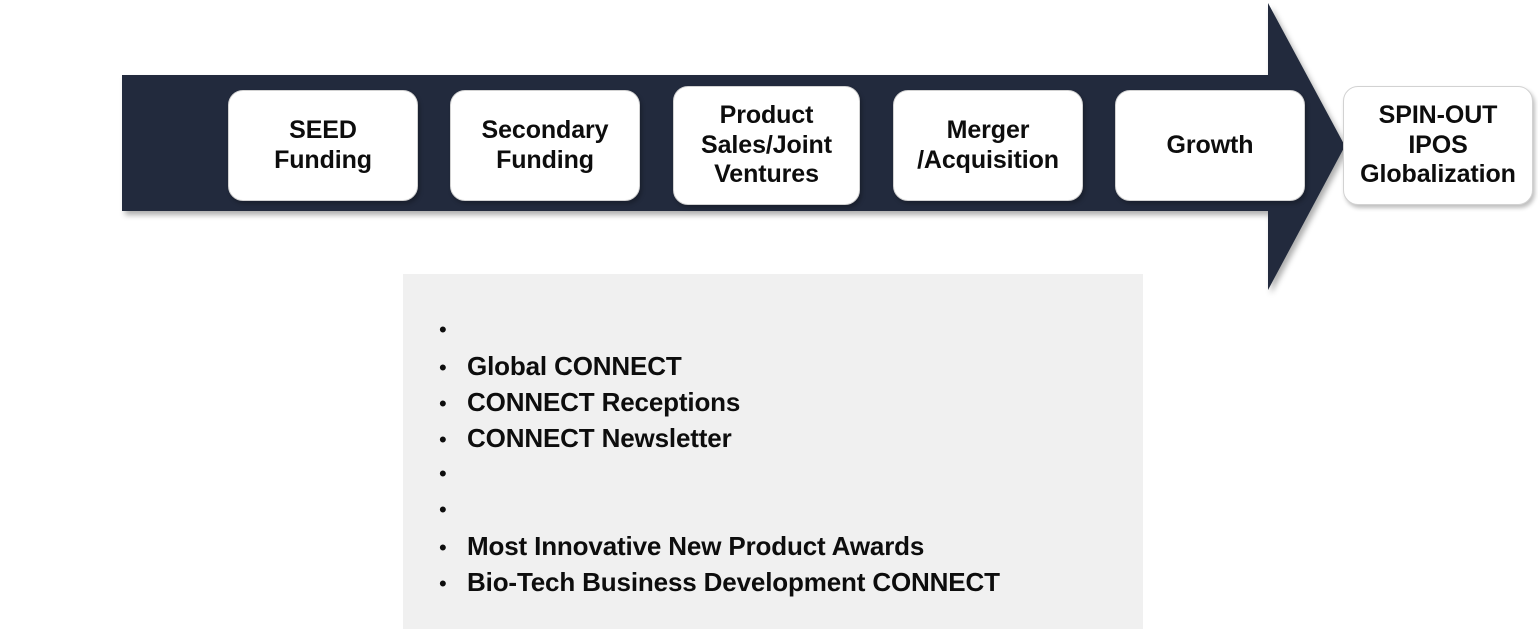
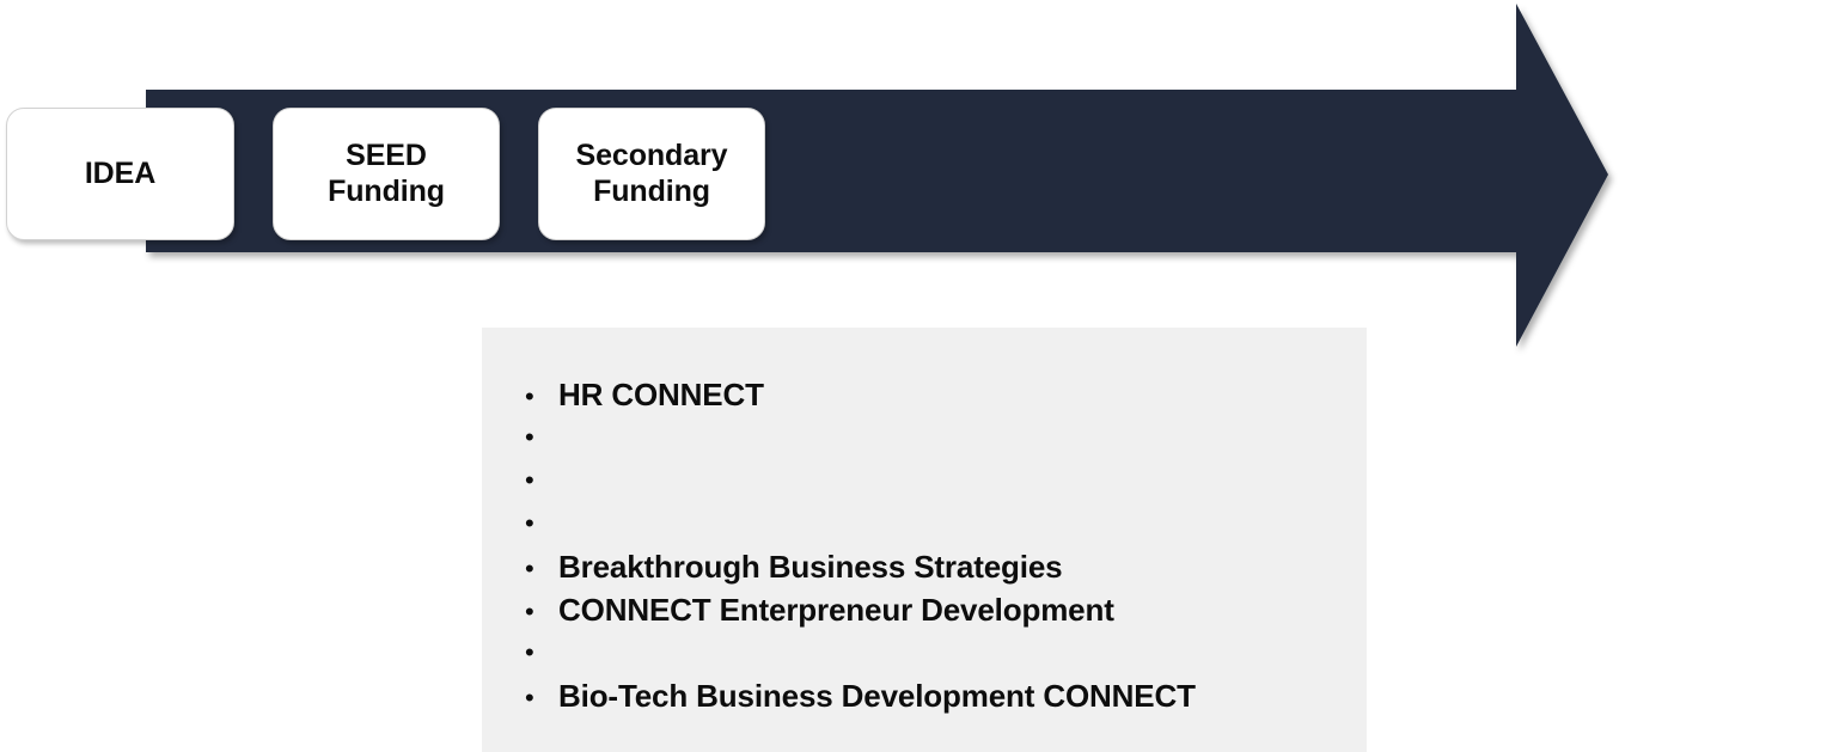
+ IDEA
  SEED
  Funding
  Secondary
  Funding
- Product
- Sales/Joint
- Ventures
- Merger
- /Acquisition
- Growth
- SPIN-OUT
- IPOS
- Globalization
  •
+ HR CONNECT
  •
- Global CONNECT
  •
- CONNECT Receptions
  •
- CONNECT Newsletter
  •
+ Breakthrough Business Strategies
  •
+ CONNECT Enterpreneur Development
  •
- Most Innovative New Product Awards
  •
  Bio-Tech Business Development CONNECT
